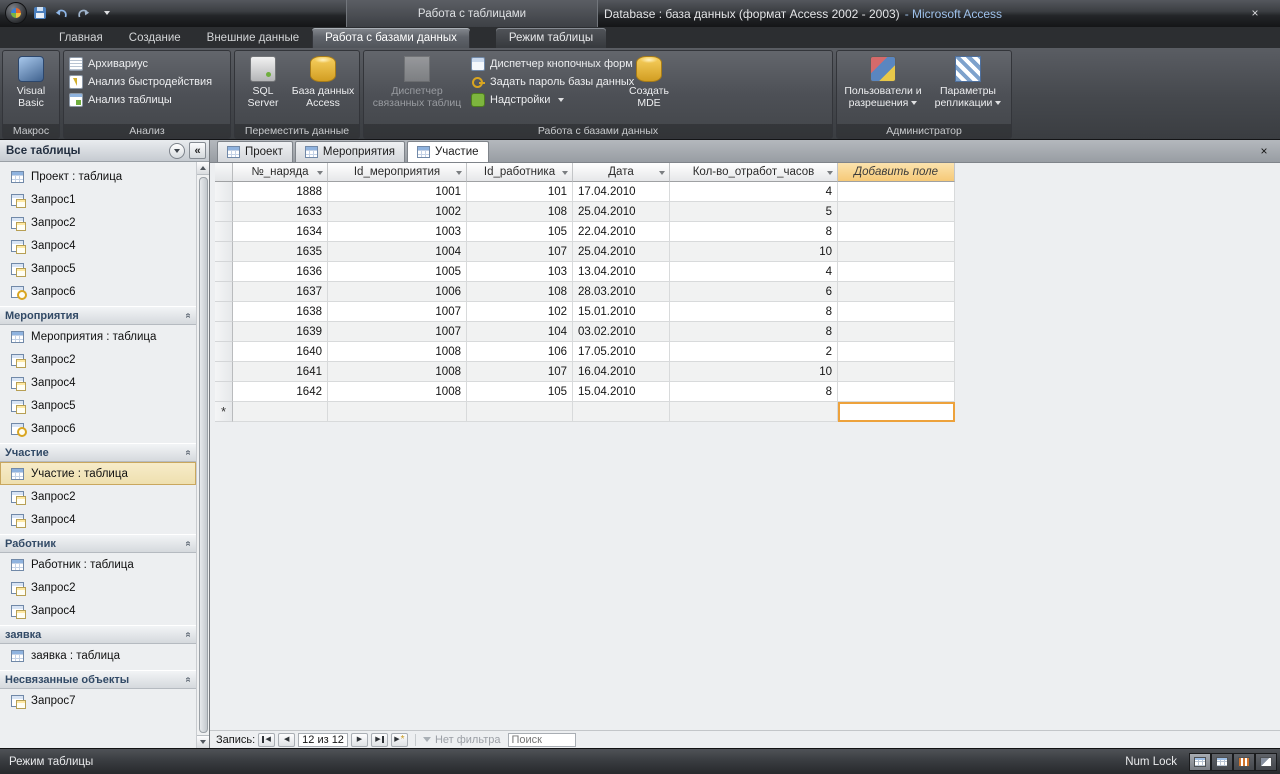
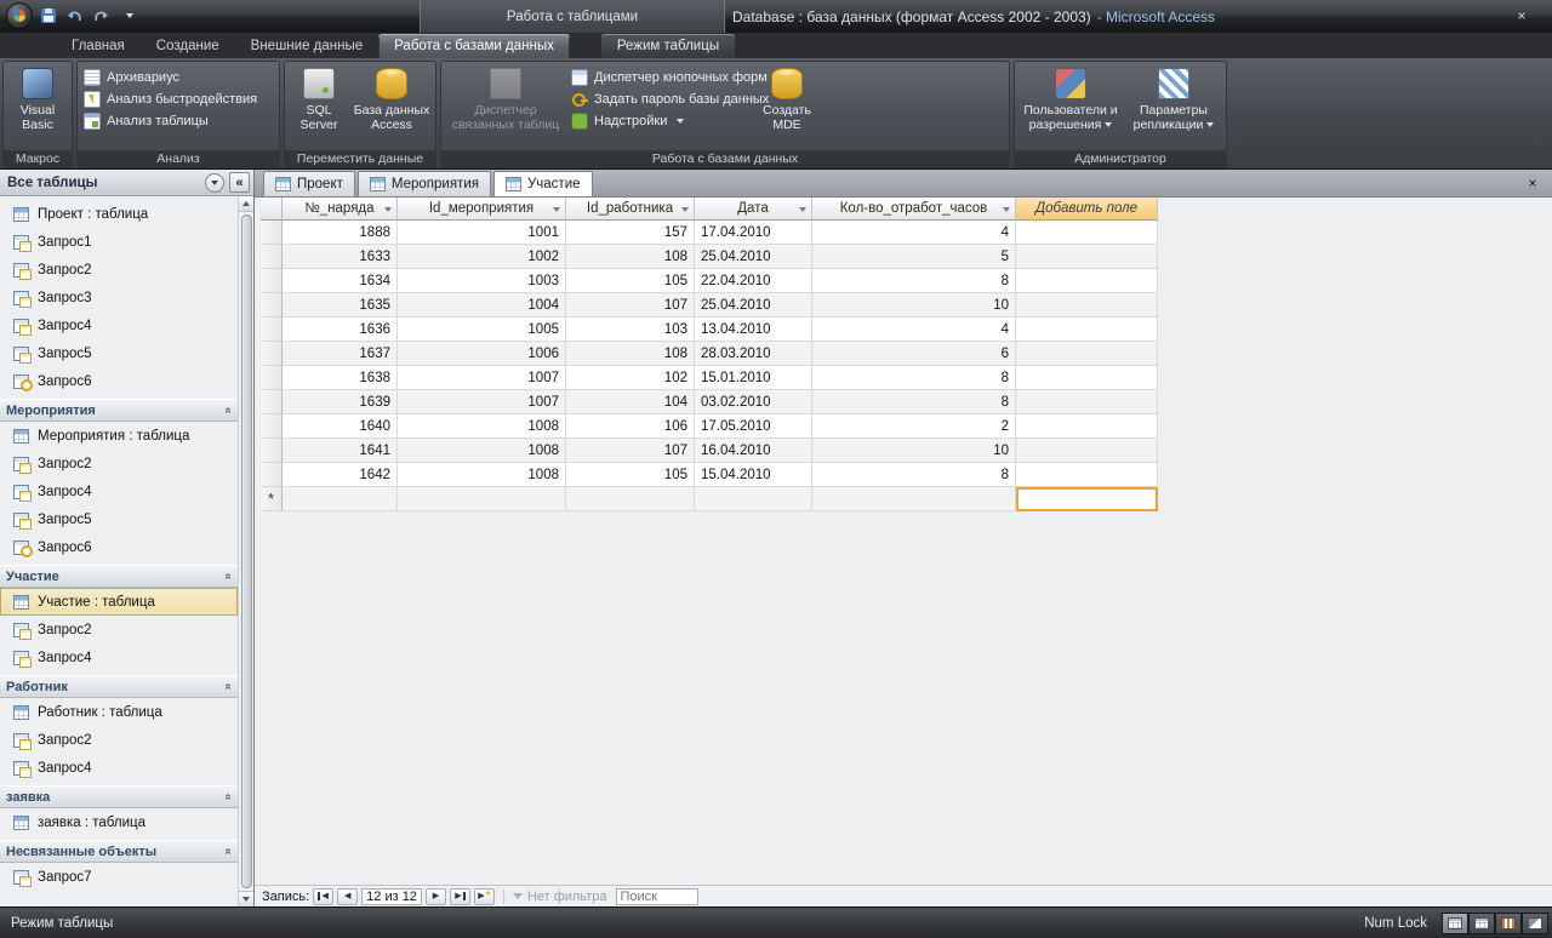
  Работа с таблицами
  Database : база данных (формат Access 2002 - 2003)
  - Microsoft Access
  ×
  Главная
  Создание
  Внешние данные
  Работа с базами данных
  Режим таблицы
  Visual Basic
  Макрос
  Архивариус
  Анализ быстродействия
  Анализ таблицы
  Анализ
  SQL Server
  База данных Access
  Переместить данные
  Диспетчер связанных таблиц
  Диспетчер кнопочных форм
  Задать пароль базы данных
  Надстройки
  Создать MDE
  Работа с базами данных
  Пользователи и разрешения
  Параметры репликации
  Администратор
  Все таблицы
  «
  Проект : таблица
  Запрос1
  Запрос2
+ Запрос3
  Запрос4
  Запрос5
  Запрос6
  Мероприятия
  Мероприятия : таблица
  Запрос2
  Запрос4
  Запрос5
  Запрос6
  Участие
  Участие : таблица
  Запрос2
  Запрос4
  Работник
  Работник : таблица
  Запрос2
  Запрос4
  заявка
  заявка : таблица
  Несвязанные объекты
  Запрос7
  Проект
  Мероприятия
  Участие
  ×
  №_наряда
  Id_мероприятия
  Id_работника
  Дата
  Кол-во_отработ_часов
  Добавить поле
  1888
  1001
- 101
+ 157
  17.04.2010
  4
  1633
  1002
  108
  25.04.2010
  5
  1634
  1003
  105
  22.04.2010
  8
  1635
  1004
  107
  25.04.2010
  10
  1636
  1005
  103
  13.04.2010
  4
  1637
  1006
  108
  28.03.2010
  6
  1638
  1007
  102
  15.01.2010
  8
  1639
  1007
  104
  03.02.2010
  8
  1640
  1008
  106
  17.05.2010
  2
  1641
  1008
  107
  16.04.2010
  10
  1642
  1008
  105
  15.04.2010
  8
  *
  Запись:
  ◀
  ◀
  12 из 12
  ▶
  ▶
  ▶
  *
  Нет фильтра
  Поиск
  Режим таблицы
  Num Lock
